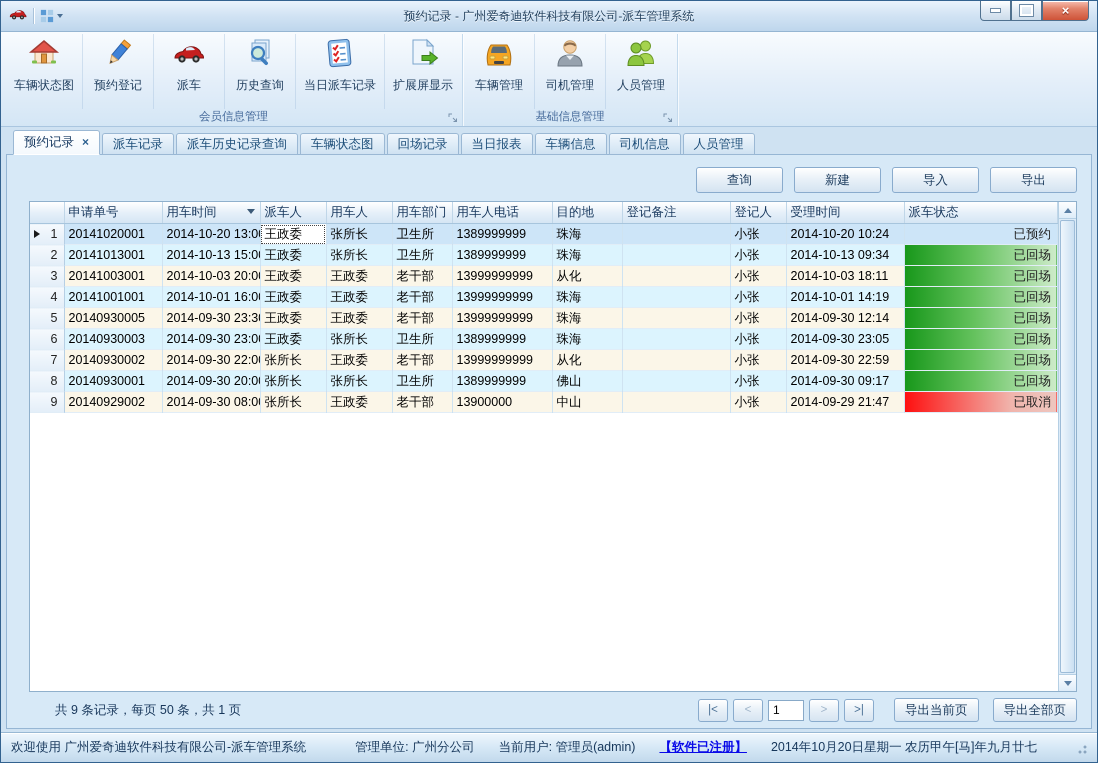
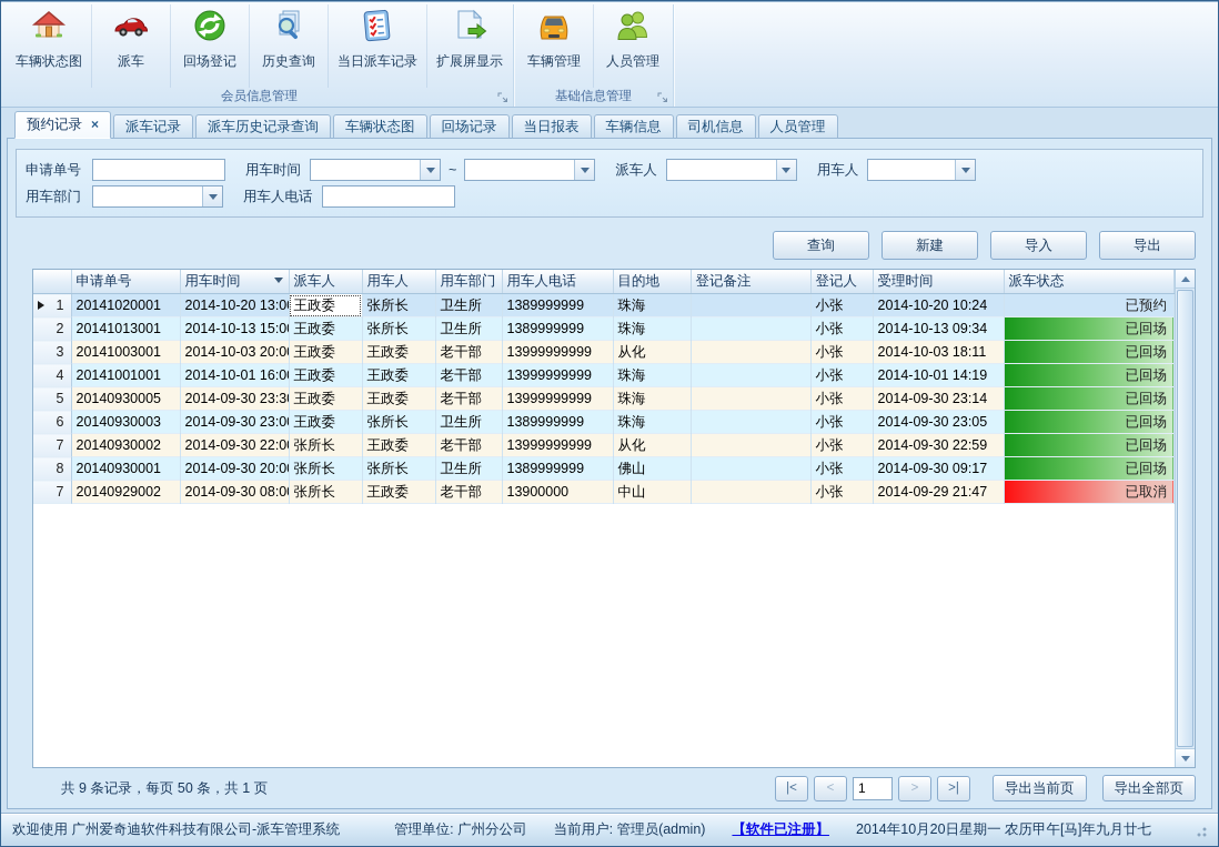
- 预约记录 - 广州爱奇迪软件科技有限公司-派车管理系统
- ×
  车辆状态图
- 预约登记
  派车
+ 回场登记
  历史查询
  当日派车记录
  扩展屏显示
  会员信息管理
  车辆管理
- 司机管理
  人员管理
  基础信息管理
  预约记录 ×
  派车记录
  派车历史记录查询
  车辆状态图
  回场记录
  当日报表
  车辆信息
  司机信息
  人员管理
+ 申请单号
+ 用车时间
+ ~
+ 派车人
+ 用车人
+ 用车部门
+ 用车人电话
  查询
  新建
  导入
  导出
  	申请单号	用车时间	派车人	用车人	用车部门	用车人电话	目的地	登记备注	登记人	受理时间	派车状态
  1	20141020001	2014-10-20 13:0	王政委	张所长	卫生所	1389999999	珠海		小张	2014-10-20 10:24	已预约
  2	20141013001	2014-10-13 15:0	王政委	张所长	卫生所	1389999999	珠海		小张	2014-10-13 09:34	已回场
  3	20141003001	2014-10-03 20:0	王政委	王政委	老干部	13999999999	从化		小张	2014-10-03 18:11	已回场
  4	20141001001	2014-10-01 16:0	王政委	王政委	老干部	13999999999	珠海		小张	2014-10-01 14:19	已回场
- 5	20140930005	2014-09-30 23:3	王政委	王政委	老干部	13999999999	珠海		小张	2014-09-30 12:14	已回场
+ 5	20140930005	2014-09-30 23:3	王政委	王政委	老干部	13999999999	珠海		小张	2014-09-30 23:14	已回场
  6	20140930003	2014-09-30 23:0	王政委	张所长	卫生所	1389999999	珠海		小张	2014-09-30 23:05	已回场
  7	20140930002	2014-09-30 22:0	张所长	王政委	老干部	13999999999	从化		小张	2014-09-30 22:59	已回场
  8	20140930001	2014-09-30 20:0	张所长	张所长	卫生所	1389999999	佛山		小张	2014-09-30 09:17	已回场
- 9	20140929002	2014-09-30 08:0	张所长	王政委	老干部	13900000	中山		小张	2014-09-29 21:47	已取消
+ 7	20140929002	2014-09-30 08:0	张所长	王政委	老干部	13900000	中山		小张	2014-09-29 21:47	已取消
  共 9 条记录，每页 50 条，共 1 页
  |<
  <
  1
  >
  >|
  导出当前页
  导出全部页
  欢迎使用 广州爱奇迪软件科技有限公司-派车管理系统
  管理单位: 广州分公司
  当前用户: 管理员(admin)
  【软件已注册】
  2014年10月20日星期一 农历甲午[马]年九月廿七
